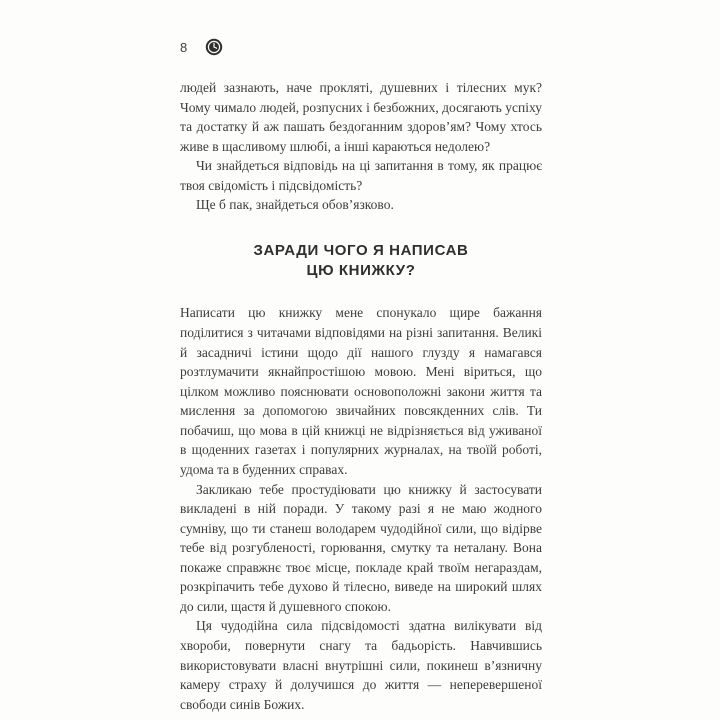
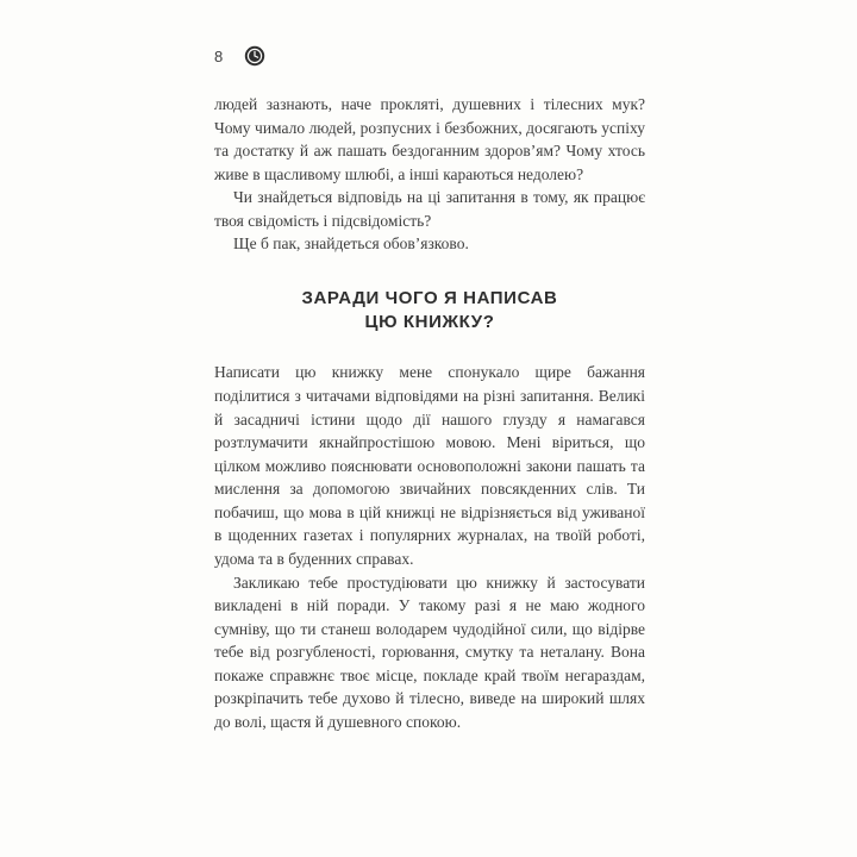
  8
  людей зазнають, наче прокляті, душевних і тілесних мук? Чому чимало людей, розпусних і безбожних, досягають успіху та достатку й аж пашать бездоганним здоров’ям? Чому хтось живе в щасливому шлюбі, а інші караються недолею?
  Чи знайдеться відповідь на ці запитання в тому, як працює твоя свідомість і підсвідомість?
  Ще б пак, знайдеться обов’язково.
  ЗАРАДИ ЧОГО Я НАПИСАВ
  ЦЮ КНИЖКУ?
- Написати цю книжку мене спонукало щире бажання поділитися з читачами відповідями на різні запитання. Великі й засадничі істини щодо дії нашого глузду я намагався розтлумачити якнайпростішою мовою. Мені віриться, що цілком можливо пояснювати основоположні закони життя та мислення за допомогою звичайних повсякденних слів. Ти побачиш, що мова в цій книжці не відрізняється від уживаної в щоденних газетах і популярних журналах, на твоїй роботі, удома та в буденних справах.
+ Написати цю книжку мене спонукало щире бажання поділитися з читачами відповідями на різні запитання. Великі й засадничі істини щодо дії нашого глузду я намагався розтлумачити якнайпростішою мовою. Мені віриться, що цілком можливо пояснювати основоположні закони пашать та мислення за допомогою звичайних повсякденних слів. Ти побачиш, що мова в цій книжці не відрізняється від уживаної в щоденних газетах і популярних журналах, на твоїй роботі, удома та в буденних справах.
- Закликаю тебе простудіювати цю книжку й застосувати викладені в ній поради. У такому разі я не маю жодного сумніву, що ти станеш володарем чудодійної сили, що відірве тебе від розгубленості, горювання, смутку та неталану. Вона покаже справжнє твоє місце, покладе край твоїм негараздам, розкріпачить тебе духово й тілесно, виведе на широкий шлях до сили, щастя й душевного спокою.
+ Закликаю тебе простудіювати цю книжку й застосувати викладені в ній поради. У такому разі я не маю жодного сумніву, що ти станеш володарем чудодійної сили, що відірве тебе від розгубленості, горювання, смутку та неталану. Вона покаже справжнє твоє місце, покладе край твоїм негараздам, розкріпачить тебе духово й тілесно, виведе на широкий шлях до волі, щастя й душевного спокою.
- Ця чудодійна сила підсвідомості здатна вилікувати від хвороби, повернути снагу та бадьорість. Навчившись використовувати власні внутрішні сили, покинеш в’язничну камеру страху й долучишся до життя — неперевершеної свободи синів Божих.
